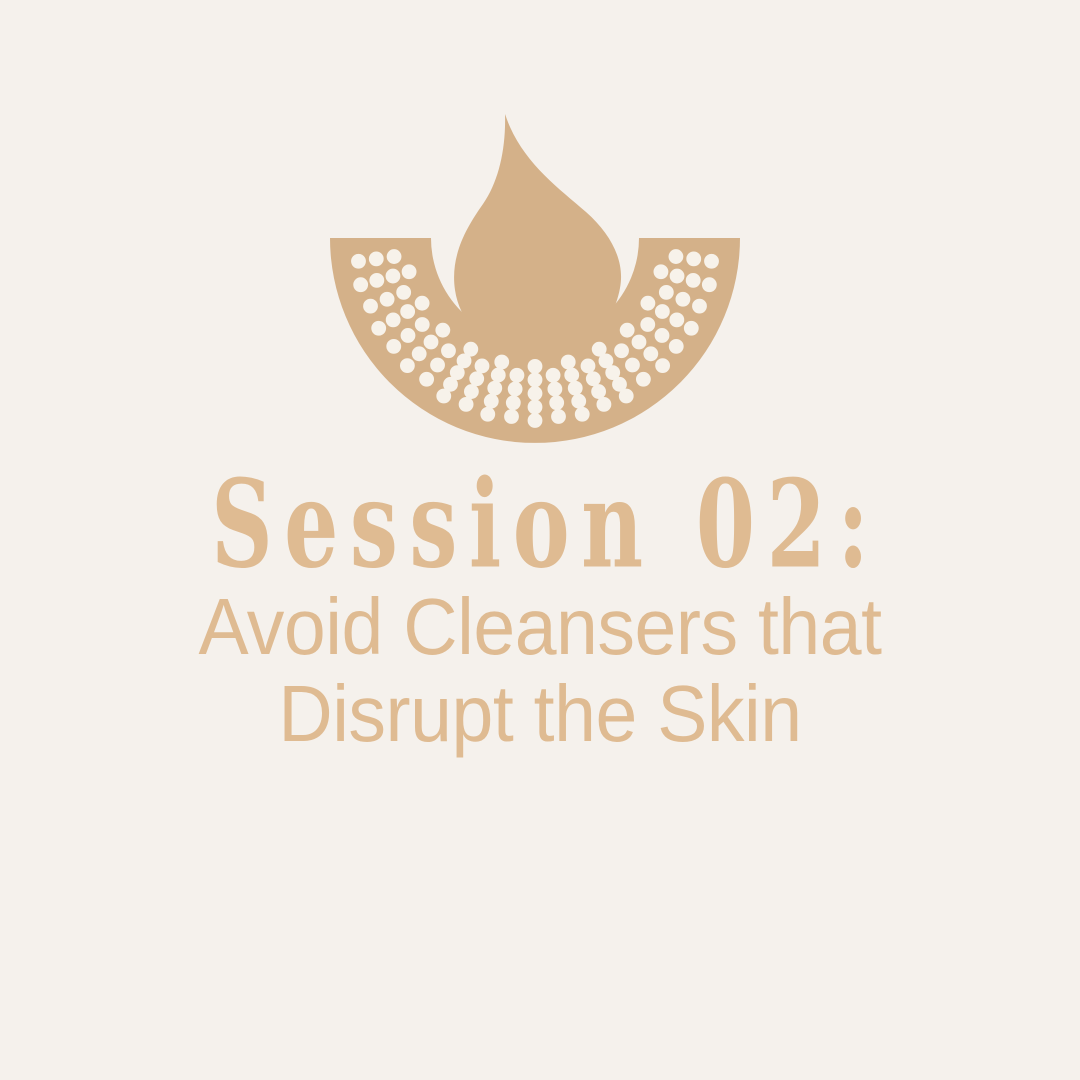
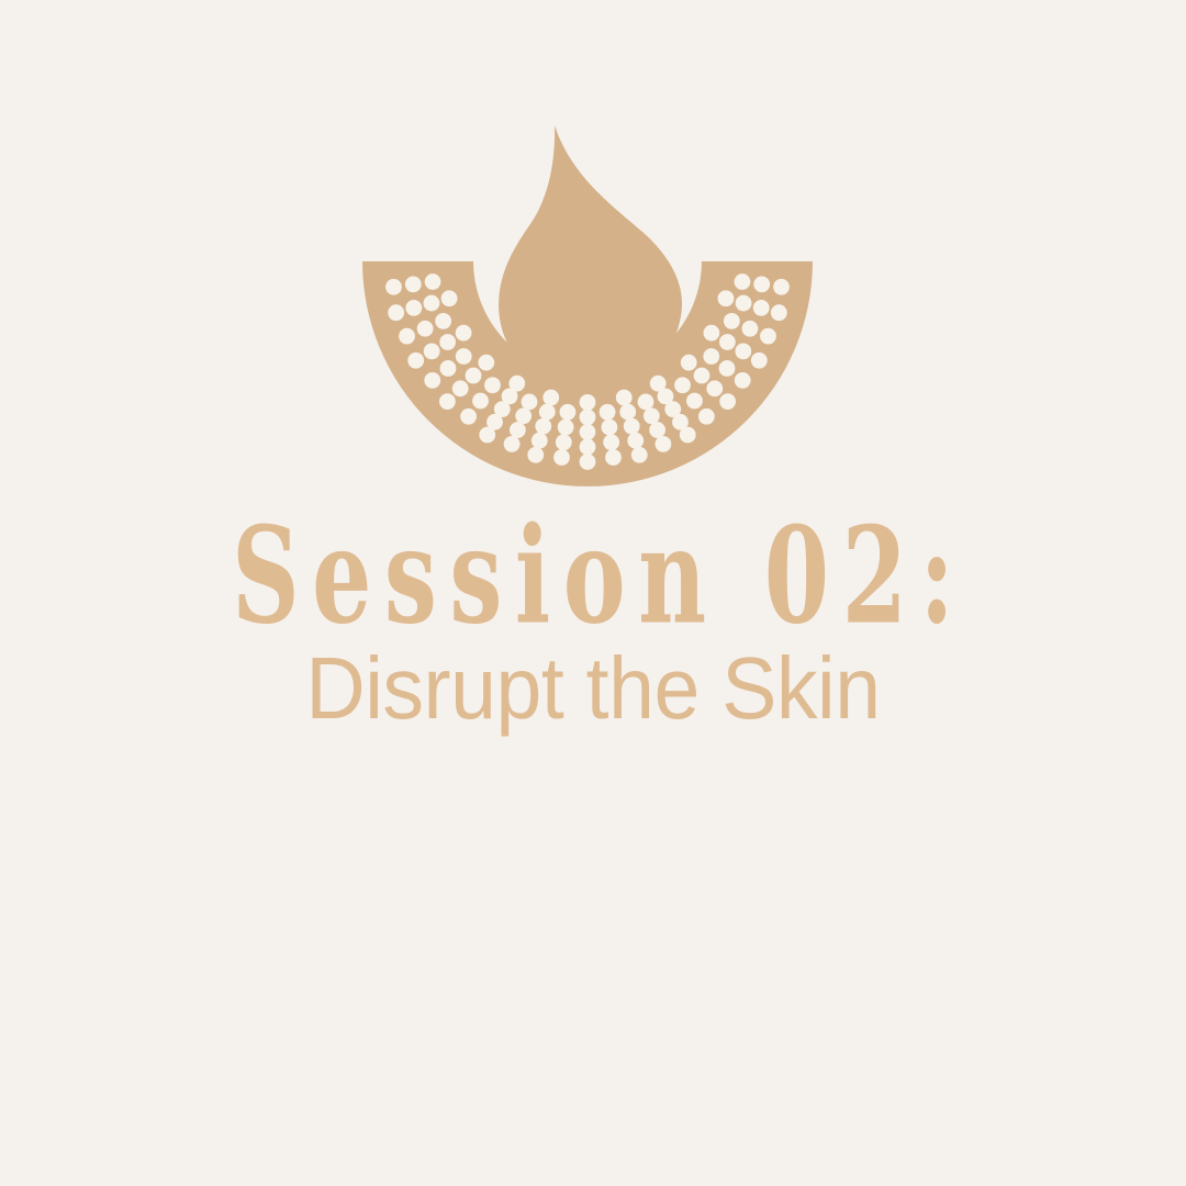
  Session 02:
- Avoid Cleansers that
  Disrupt the Skin
